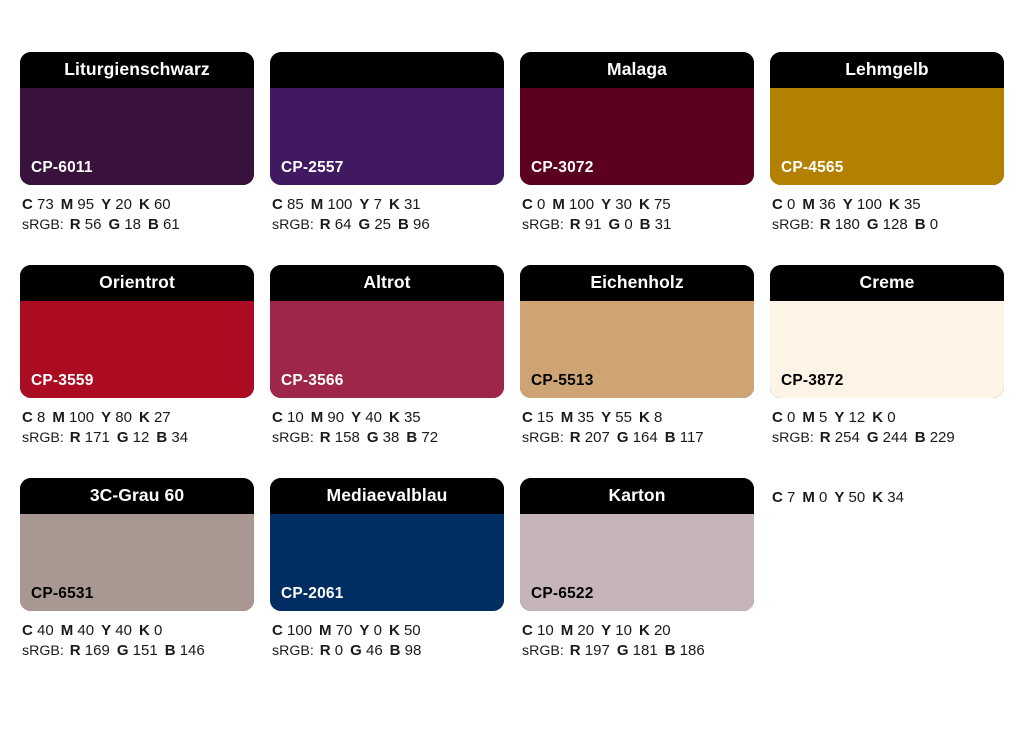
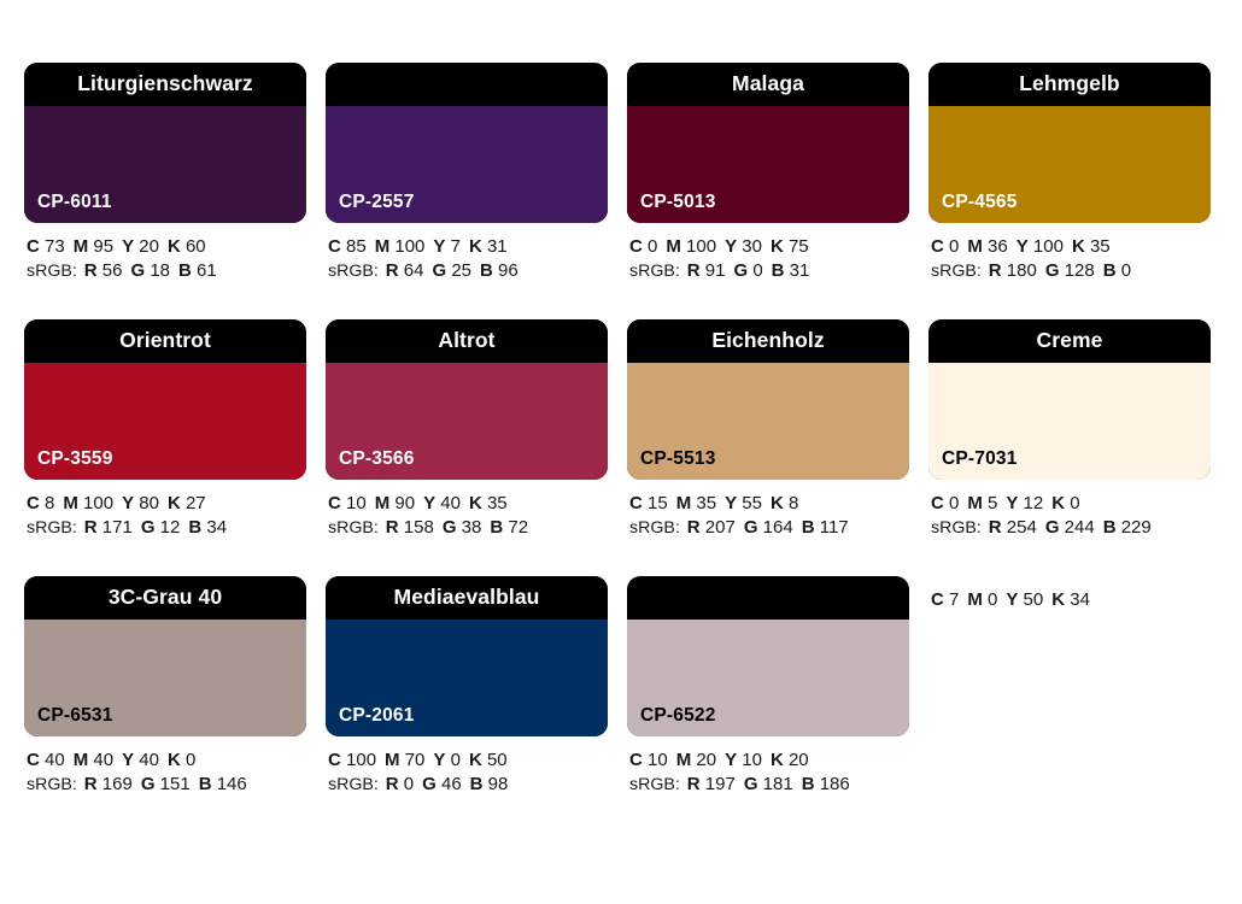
  Liturgienschwarz
  CP-6011
  C 73 M 95 Y 20 K 60
  sRGB: R 56 G 18 B 61
  CP-2557
  C 85 M 100 Y 7 K 31
  sRGB: R 64 G 25 B 96
  Malaga
- CP-3072
+ CP-5013
  C 0 M 100 Y 30 K 75
  sRGB: R 91 G 0 B 31
  Lehmgelb
  CP-4565
  C 0 M 36 Y 100 K 35
  sRGB: R 180 G 128 B 0
  Orientrot
  CP-3559
  C 8 M 100 Y 80 K 27
  sRGB: R 171 G 12 B 34
  Altrot
  CP-3566
  C 10 M 90 Y 40 K 35
  sRGB: R 158 G 38 B 72
  Eichenholz
  CP-5513
  C 15 M 35 Y 55 K 8
  sRGB: R 207 G 164 B 117
  Creme
- CP-3872
+ CP-7031
  C 0 M 5 Y 12 K 0
  sRGB: R 254 G 244 B 229
- 3C-Grau 60
+ 3C-Grau 40
  CP-6531
  C 40 M 40 Y 40 K 0
  sRGB: R 169 G 151 B 146
  Mediaevalblau
  CP-2061
  C 100 M 70 Y 0 K 50
  sRGB: R 0 G 46 B 98
- Karton
  CP-6522
  C 10 M 20 Y 10 K 20
  sRGB: R 197 G 181 B 186
  C 7 M 0 Y 50 K 34
